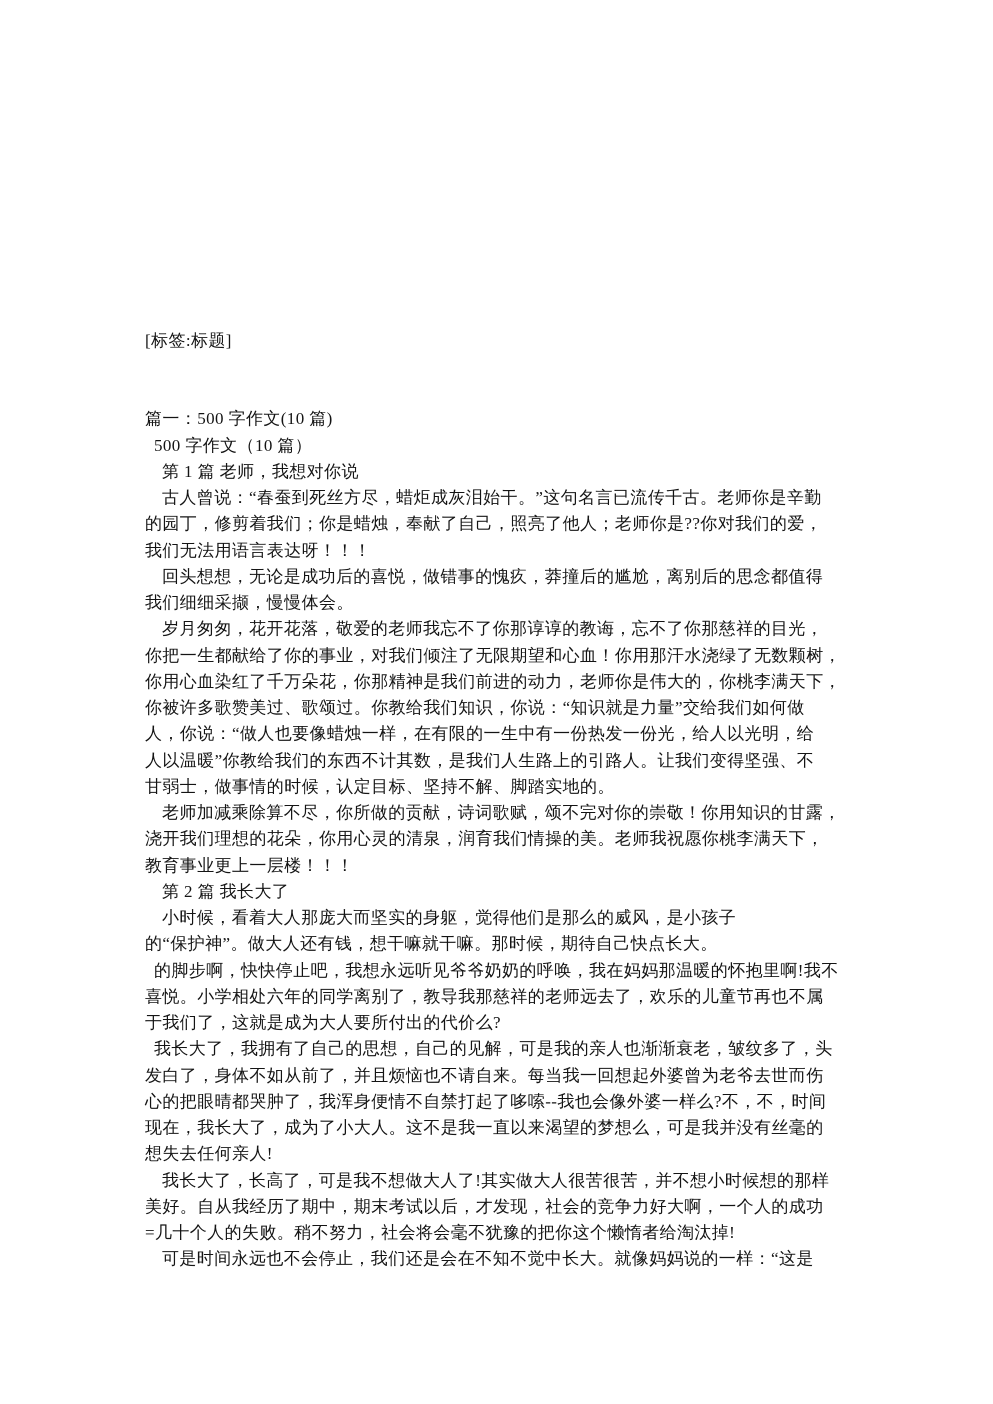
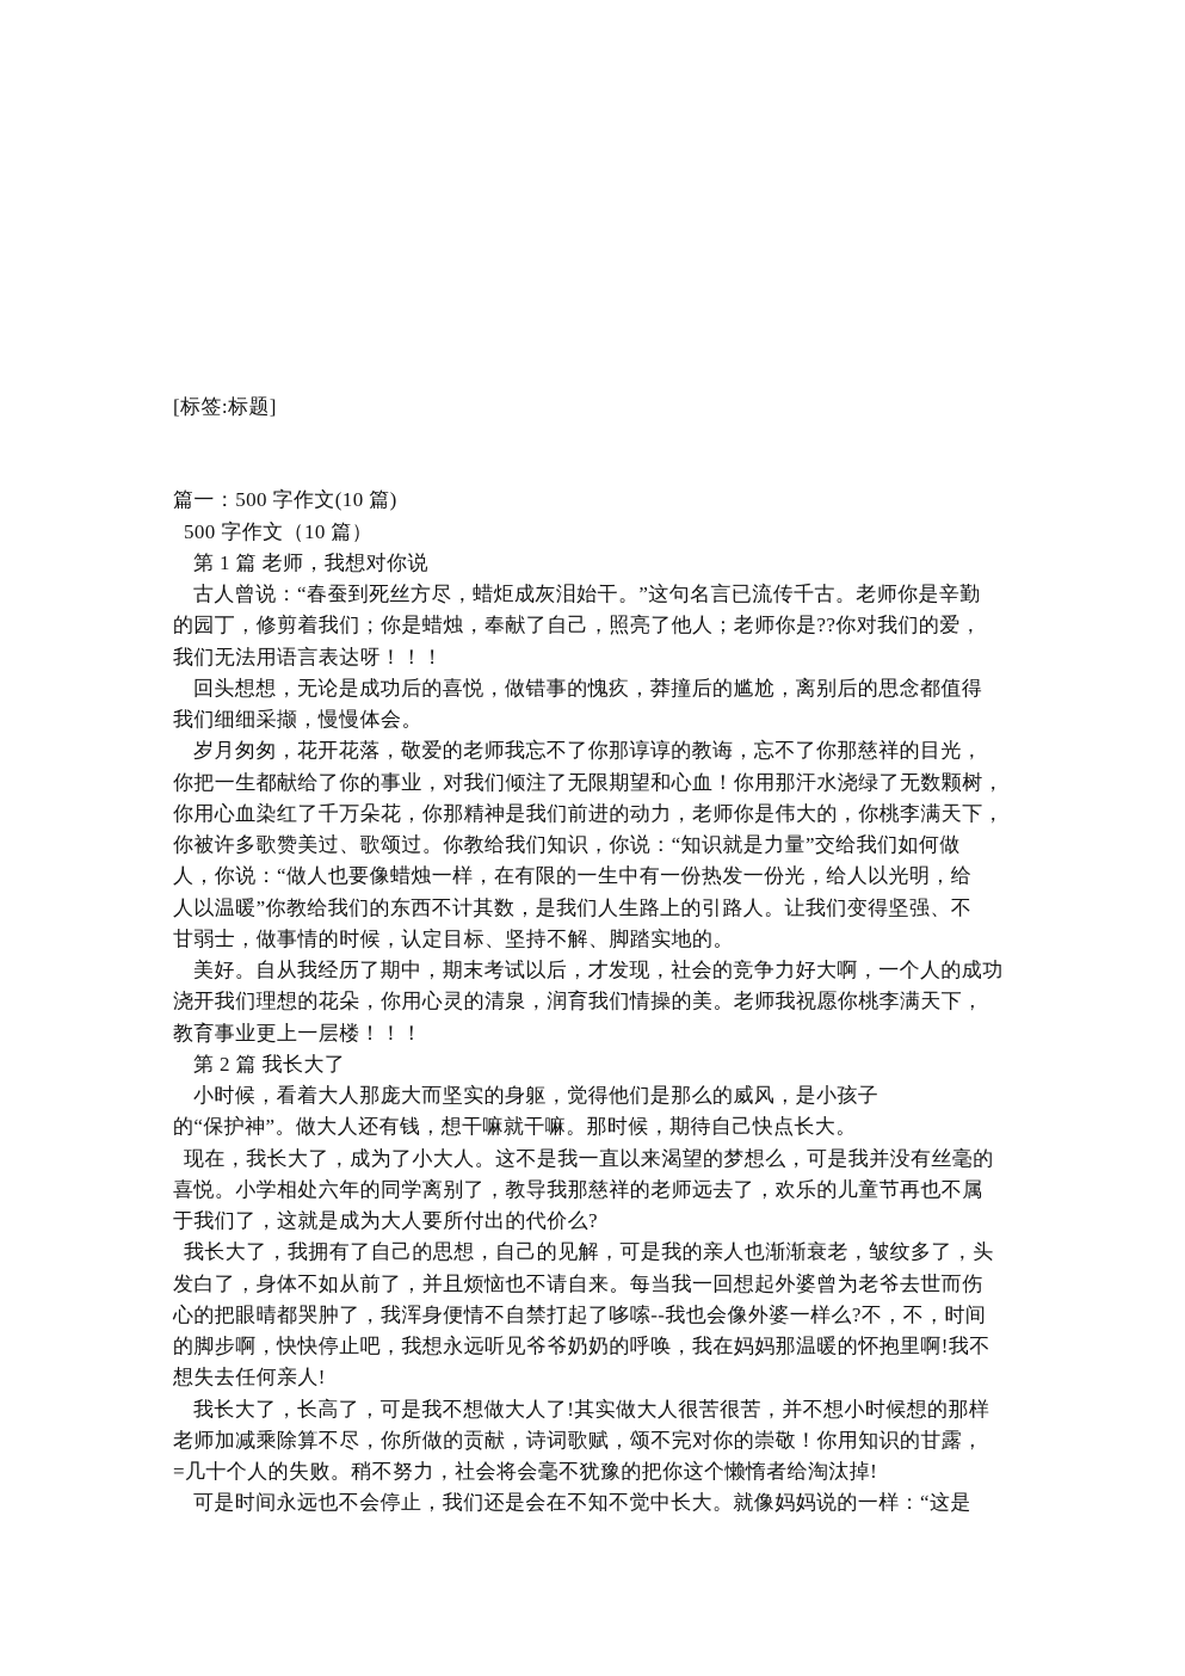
  [标签:标题]
  篇一：500 字作文(10 篇)
  500 字作文（10 篇）
  第 1 篇 老师，我想对你说
  古人曾说：“春蚕到死丝方尽，蜡炬成灰泪始干。”这句名言已流传千古。老师你是辛勤
  的园丁，修剪着我们；你是蜡烛，奉献了自己，照亮了他人；老师你是??你对我们的爱，
  我们无法用语言表达呀！！！
  回头想想，无论是成功后的喜悦，做错事的愧疚，莽撞后的尴尬，离别后的思念都值得
  我们细细采撷，慢慢体会。
  岁月匆匆，花开花落，敬爱的老师我忘不了你那谆谆的教诲，忘不了你那慈祥的目光，
  你把一生都献给了你的事业，对我们倾注了无限期望和心血！你用那汗水浇绿了无数颗树，
  你用心血染红了千万朵花，你那精神是我们前进的动力，老师你是伟大的，你桃李满天下，
  你被许多歌赞美过、歌颂过。你教给我们知识，你说：“知识就是力量”交给我们如何做
  人，你说：“做人也要像蜡烛一样，在有限的一生中有一份热发一份光，给人以光明，给
  人以温暖”你教给我们的东西不计其数，是我们人生路上的引路人。让我们变得坚强、不
  甘弱士，做事情的时候，认定目标、坚持不解、脚踏实地的。
- 老师加减乘除算不尽，你所做的贡献，诗词歌赋，颂不完对你的崇敬！你用知识的甘露，
+ 美好。自从我经历了期中，期末考试以后，才发现，社会的竞争力好大啊，一个人的成功
  浇开我们理想的花朵，你用心灵的清泉，润育我们情操的美。老师我祝愿你桃李满天下，
  教育事业更上一层楼！！！
  第 2 篇 我长大了
  小时候，看着大人那庞大而坚实的身躯，觉得他们是那么的威风，是小孩子
  的“保护神”。做大人还有钱，想干嘛就干嘛。那时候，期待自己快点长大。
- 的脚步啊，快快停止吧，我想永远听见爷爷奶奶的呼唤，我在妈妈那温暖的怀抱里啊!我不
+ 现在，我长大了，成为了小大人。这不是我一直以来渴望的梦想么，可是我并没有丝毫的
  喜悦。小学相处六年的同学离别了，教导我那慈祥的老师远去了，欢乐的儿童节再也不属
  于我们了，这就是成为大人要所付出的代价么?
  我长大了，我拥有了自己的思想，自己的见解，可是我的亲人也渐渐衰老，皱纹多了，头
  发白了，身体不如从前了，并且烦恼也不请自来。每当我一回想起外婆曾为老爷去世而伤
  心的把眼晴都哭肿了，我浑身便情不自禁打起了哆嗦--我也会像外婆一样么?不，不，时间
- 现在，我长大了，成为了小大人。这不是我一直以来渴望的梦想么，可是我并没有丝毫的
+ 的脚步啊，快快停止吧，我想永远听见爷爷奶奶的呼唤，我在妈妈那温暖的怀抱里啊!我不
  想失去任何亲人!
  我长大了，长高了，可是我不想做大人了!其实做大人很苦很苦，并不想小时候想的那样
- 美好。自从我经历了期中，期末考试以后，才发现，社会的竞争力好大啊，一个人的成功
+ 老师加减乘除算不尽，你所做的贡献，诗词歌赋，颂不完对你的崇敬！你用知识的甘露，
  =几十个人的失败。稍不努力，社会将会毫不犹豫的把你这个懒惰者给淘汰掉!
  可是时间永远也不会停止，我们还是会在不知不觉中长大。就像妈妈说的一样：“这是
